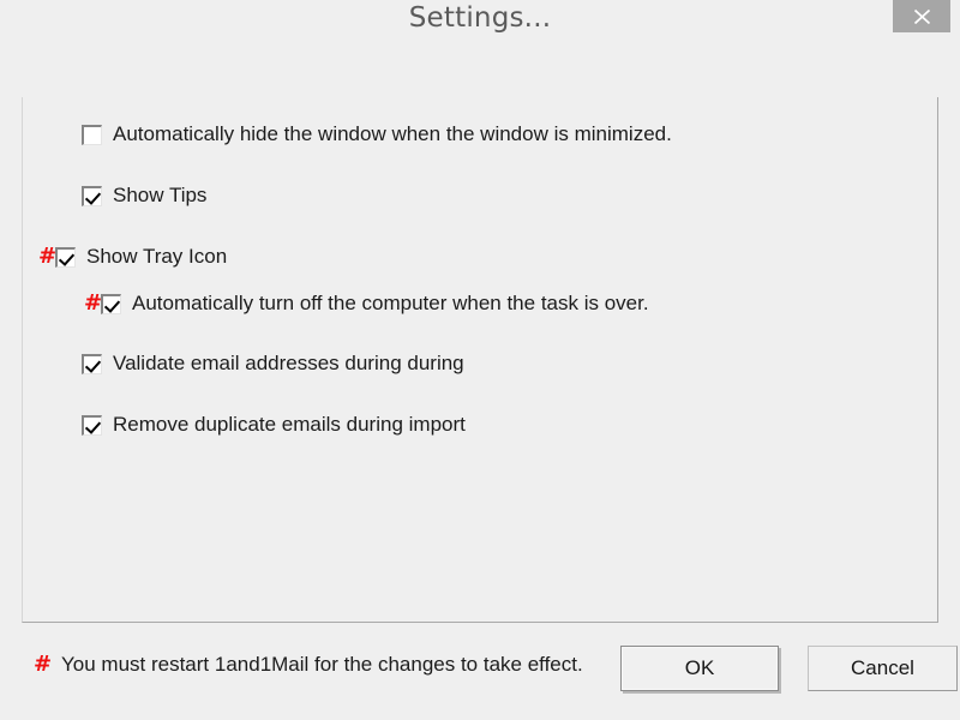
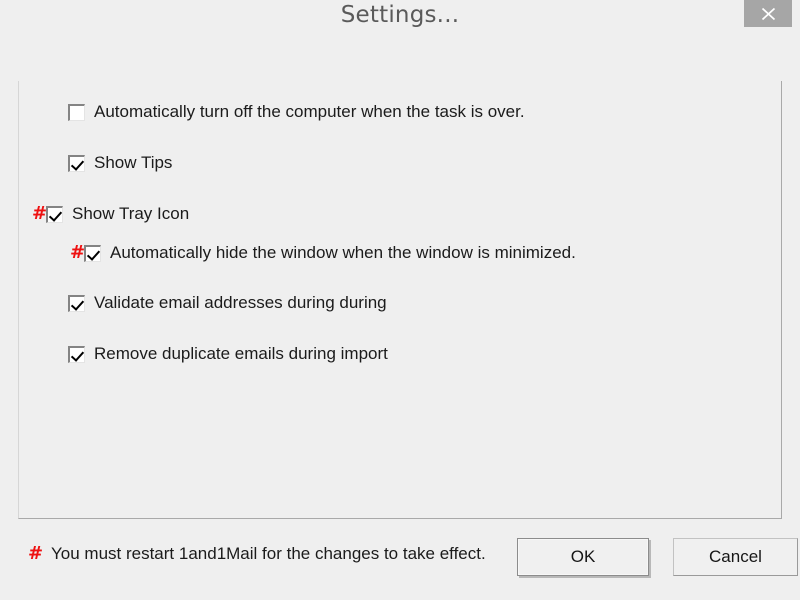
  Settings...
- Automatically hide the window when the window is minimized.
+ Automatically turn off the computer when the task is over.
  Show Tips
  #
  Show Tray Icon
  #
- Automatically turn off the computer when the task is over.
+ Automatically hide the window when the window is minimized.
  Validate email addresses during during
  Remove duplicate emails during import
  #
  You must restart 1and1Mail for the changes to take effect.
  OK
  Cancel
